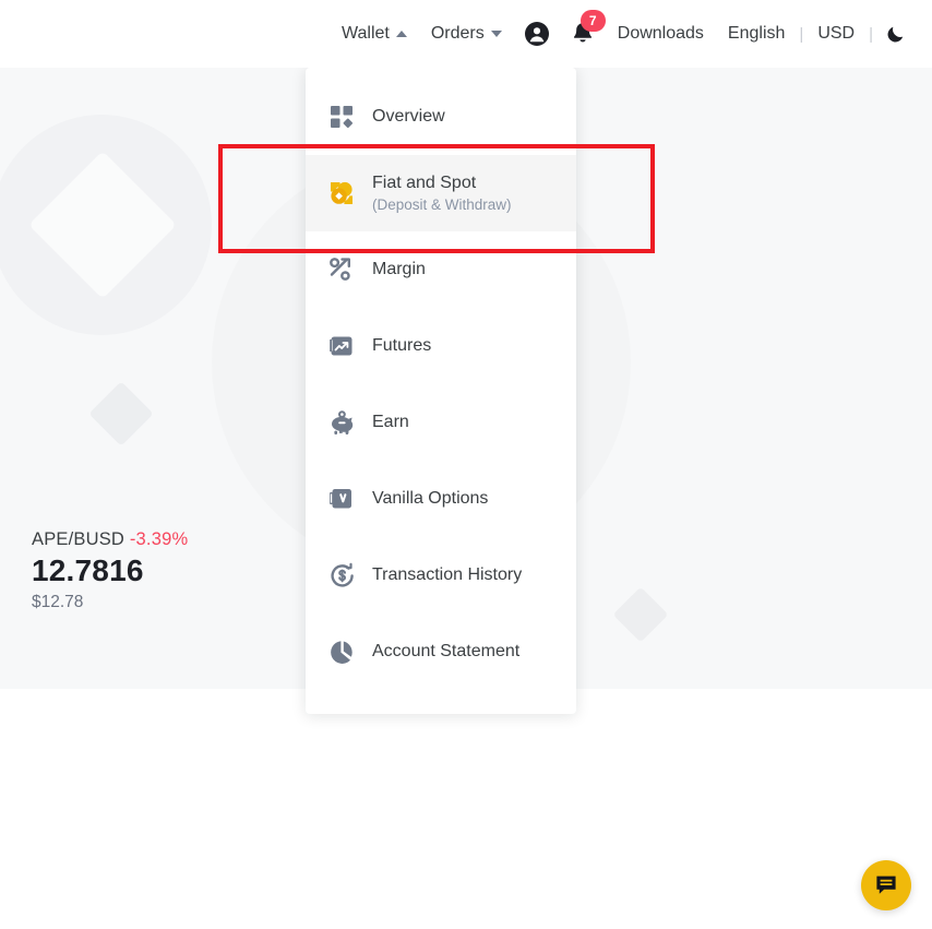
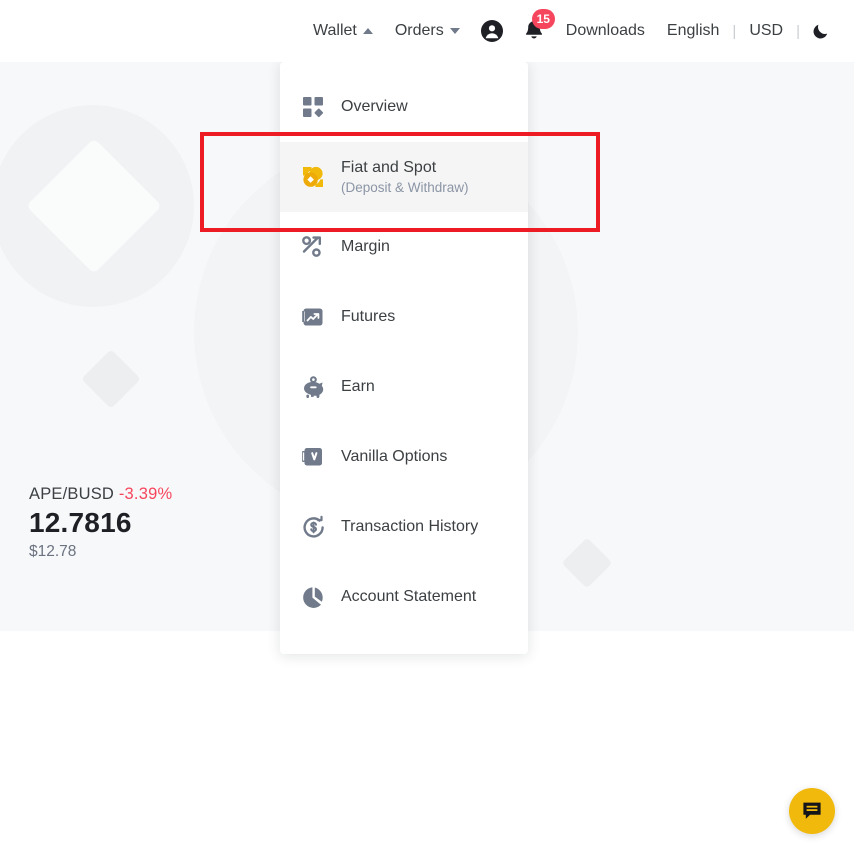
  APE/BUSD -3.39%
  12.7816
  $12.78
  Wallet
  Orders
- 7
+ 15
  Downloads
  English
  |
  USD
  |
  Overview
  Fiat and Spot
  (Deposit & Withdraw)
  Margin
  Futures
  Earn
  Vanilla Options
  Transaction History
  Account Statement
